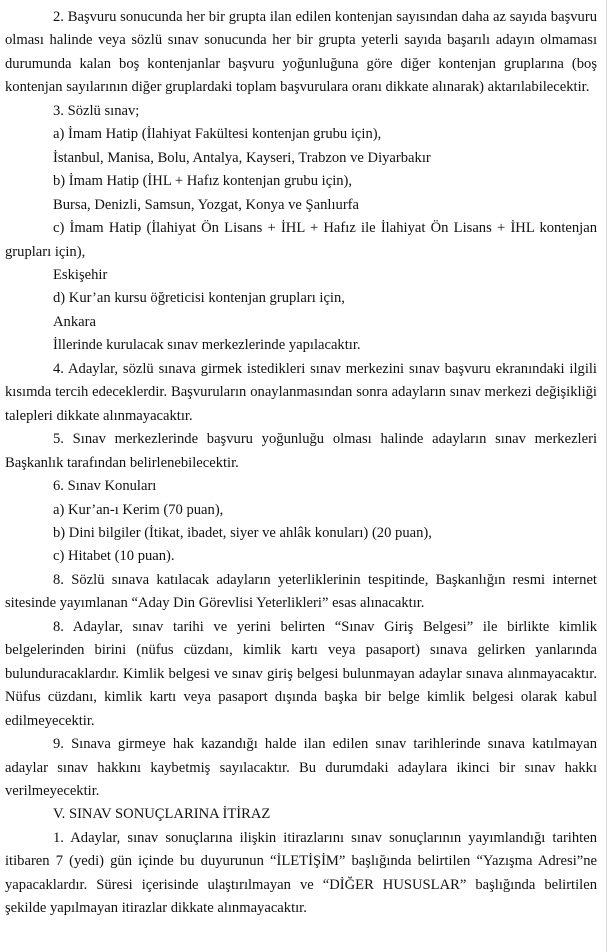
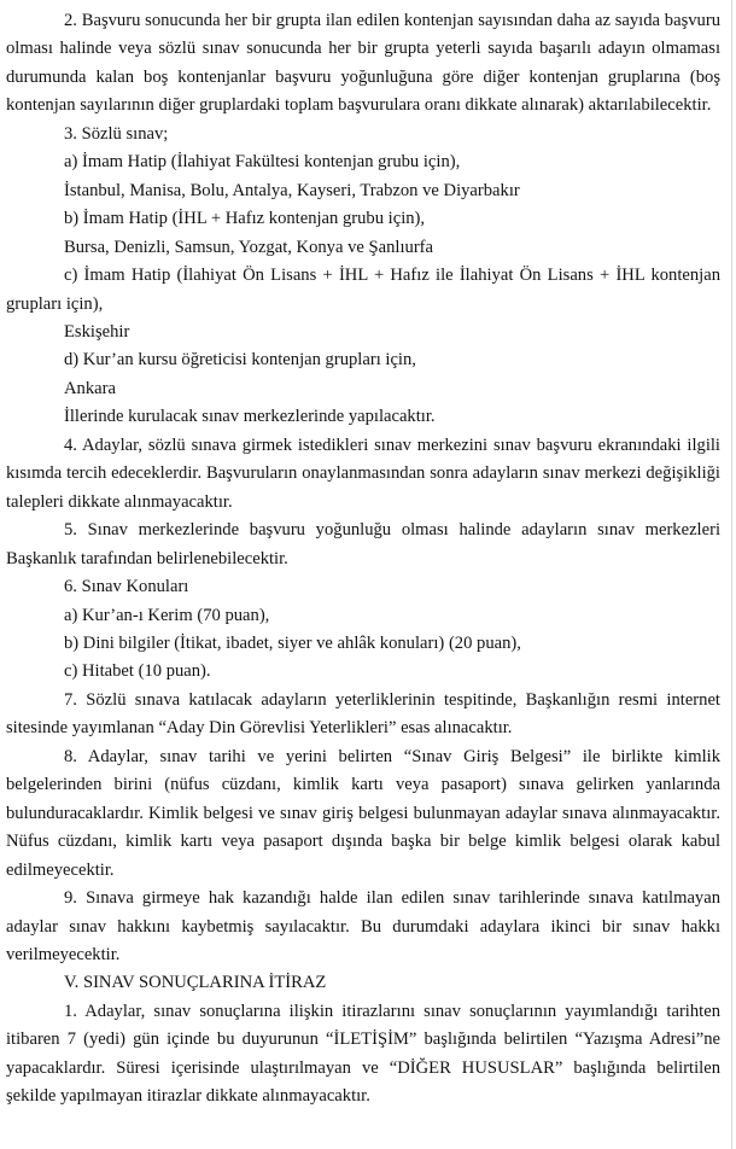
  2. Başvuru sonucunda her bir grupta ilan edilen kontenjan sayısından daha az sayıda başvuru olması halinde veya sözlü sınav sonucunda her bir grupta yeterli sayıda başarılı adayın olmaması durumunda kalan boş kontenjanlar başvuru yoğunluğuna göre diğer kontenjan gruplarına (boş kontenjan sayılarının diğer gruplardaki toplam başvurulara oranı dikkate alınarak) aktarılabilecektir.
  3. Sözlü sınav;
  a) İmam Hatip (İlahiyat Fakültesi kontenjan grubu için),
  İstanbul, Manisa, Bolu, Antalya, Kayseri, Trabzon ve Diyarbakır
  b) İmam Hatip (İHL + Hafız kontenjan grubu için),
  Bursa, Denizli, Samsun, Yozgat, Konya ve Şanlıurfa
  c) İmam Hatip (İlahiyat Ön Lisans + İHL + Hafız ile İlahiyat Ön Lisans + İHL kontenjan grupları için),
  Eskişehir
  d) Kur’an kursu öğreticisi kontenjan grupları için,
  Ankara
  İllerinde kurulacak sınav merkezlerinde yapılacaktır.
  4. Adaylar, sözlü sınava girmek istedikleri sınav merkezini sınav başvuru ekranındaki ilgili kısımda tercih edeceklerdir. Başvuruların onaylanmasından sonra adayların sınav merkezi değişikliği talepleri dikkate alınmayacaktır.
  5. Sınav merkezlerinde başvuru yoğunluğu olması halinde adayların sınav merkezleri Başkanlık tarafından belirlenebilecektir.
  6. Sınav Konuları
  a) Kur’an-ı Kerim (70 puan),
  b) Dini bilgiler (İtikat, ibadet, siyer ve ahlâk konuları) (20 puan),
  c) Hitabet (10 puan).
- 8. Sözlü sınava katılacak adayların yeterliklerinin tespitinde, Başkanlığın resmi internet sitesinde yayımlanan “Aday Din Görevlisi Yeterlikleri” esas alınacaktır.
+ 7. Sözlü sınava katılacak adayların yeterliklerinin tespitinde, Başkanlığın resmi internet sitesinde yayımlanan “Aday Din Görevlisi Yeterlikleri” esas alınacaktır.
  8. Adaylar, sınav tarihi ve yerini belirten “Sınav Giriş Belgesi” ile birlikte kimlik belgelerinden birini (nüfus cüzdanı, kimlik kartı veya pasaport) sınava gelirken yanlarında bulunduracaklardır. Kimlik belgesi ve sınav giriş belgesi bulunmayan adaylar sınava alınmayacaktır. Nüfus cüzdanı, kimlik kartı veya pasaport dışında başka bir belge kimlik belgesi olarak kabul edilmeyecektir.
  9. Sınava girmeye hak kazandığı halde ilan edilen sınav tarihlerinde sınava katılmayan adaylar sınav hakkını kaybetmiş sayılacaktır. Bu durumdaki adaylara ikinci bir sınav hakkı verilmeyecektir.
  V. SINAV SONUÇLARINA İTİRAZ
  1. Adaylar, sınav sonuçlarına ilişkin itirazlarını sınav sonuçlarının yayımlandığı tarihten itibaren 7 (yedi) gün içinde bu duyurunun “İLETİŞİM” başlığında belirtilen “Yazışma Adresi”ne yapacaklardır. Süresi içerisinde ulaştırılmayan ve “DİĞER HUSUSLAR” başlığında belirtilen şekilde yapılmayan itirazlar dikkate alınmayacaktır.
